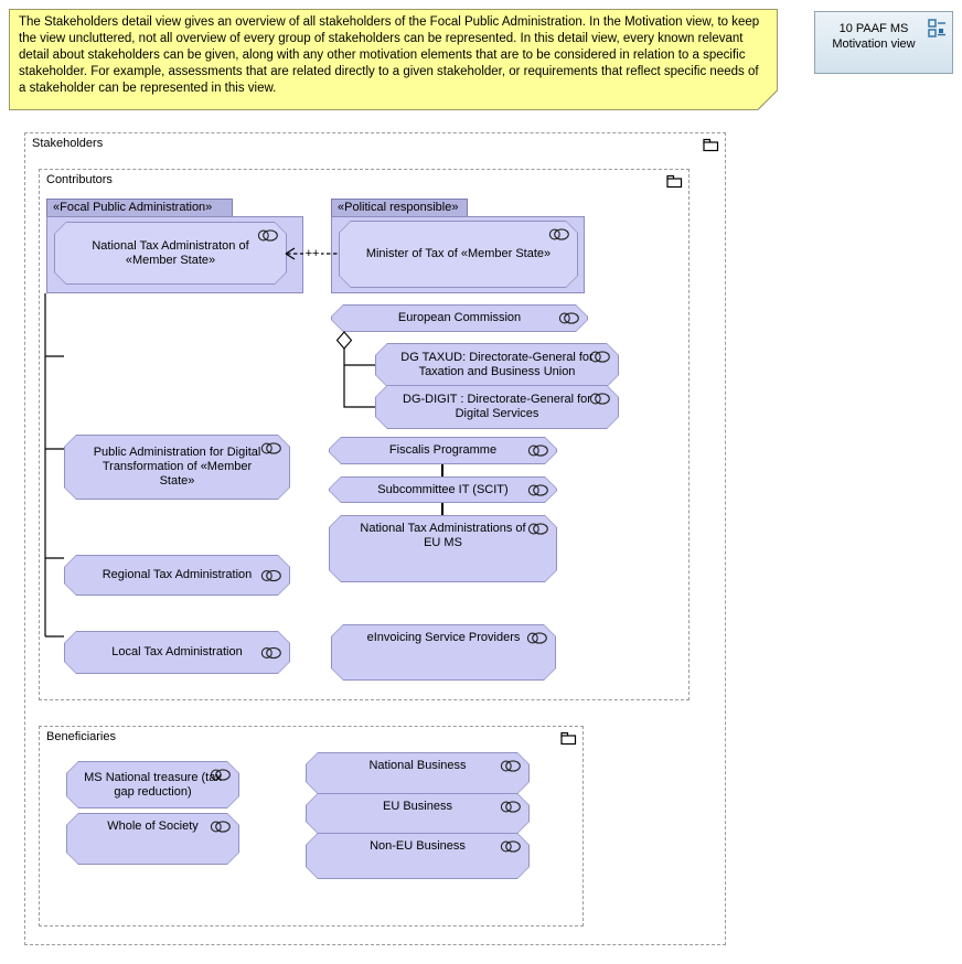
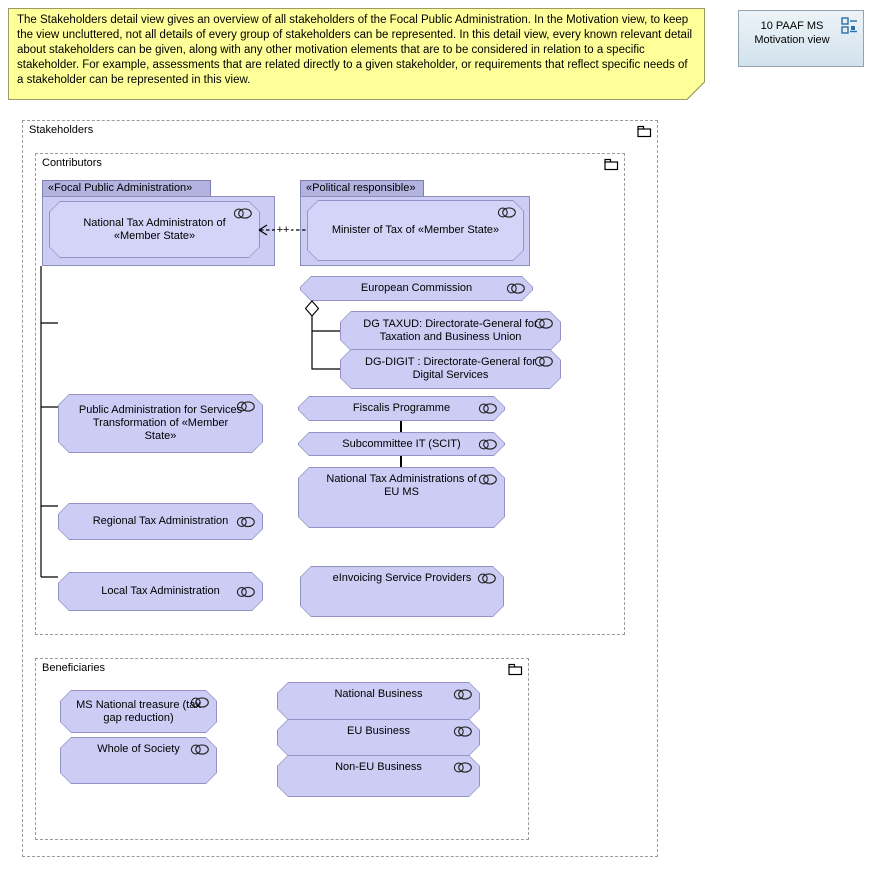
- The Stakeholders detail view gives an overview of all stakeholders of the Focal Public Administration. In the Motivation view, to keep the view uncluttered, not all overview of every group of stakeholders can be represented. In this detail view, every known relevant detail about stakeholders can be given, along with any other motivation elements that are to be considered in relation to a specific stakeholder. For example, assessments that are related directly to a given stakeholder, or requirements that reflect specific needs of a stakeholder can be represented in this view.
+ The Stakeholders detail view gives an overview of all stakeholders of the Focal Public Administration. In the Motivation view, to keep the view uncluttered, not all details of every group of stakeholders can be represented. In this detail view, every known relevant detail about stakeholders can be given, along with any other motivation elements that are to be considered in relation to a specific stakeholder. For example, assessments that are related directly to a given stakeholder, or requirements that reflect specific needs of a stakeholder can be represented in this view.
  10 PAAF MS Motivation view
  Stakeholders
  Contributors
  Beneficiaries
  «Focal Public Administration»
  «Political responsible»
  National Tax Administraton of «Member State»
  Minister of Tax of «Member State»
  ++
  European Commission
  DG TAXUD: Directorate-General for Taxation and Business Union
  DG-DIGIT : Directorate-General for Digital Services
- Public Administration for Digital Transformation of «Member State»
+ Public Administration for Services Transformation of «Member State»
  Fiscalis Programme
  Subcommittee IT (SCIT)
  National Tax Administrations of EU MS
  Regional Tax Administration
  Local Tax Administration
  eInvoicing Service Providers
  MS National treasure (tax gap reduction)
  Whole of Society
  National Business
  EU Business
  Non-EU Business
